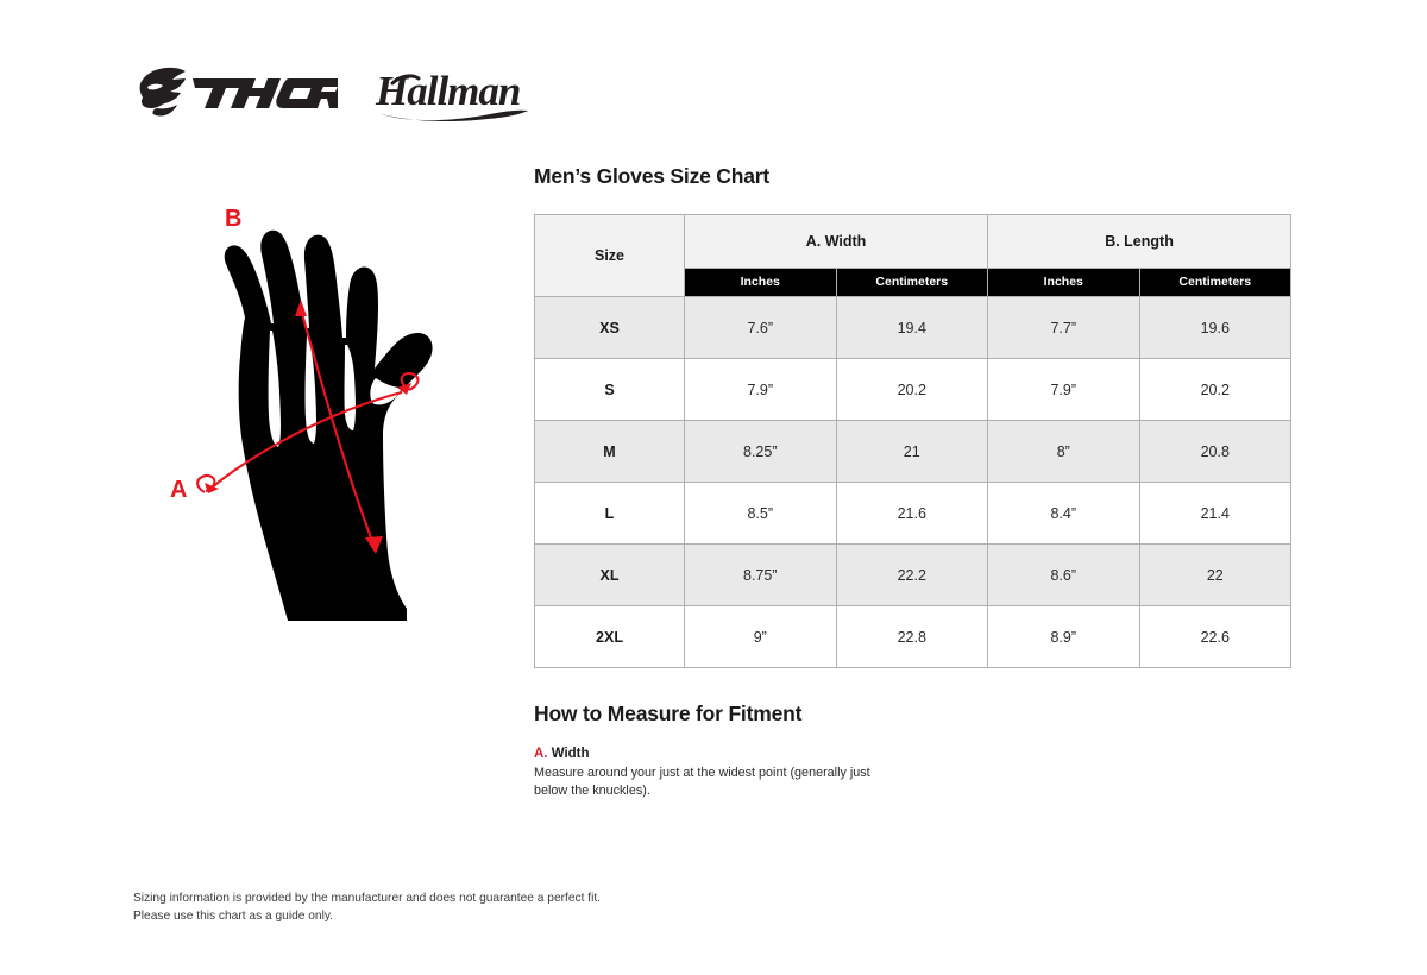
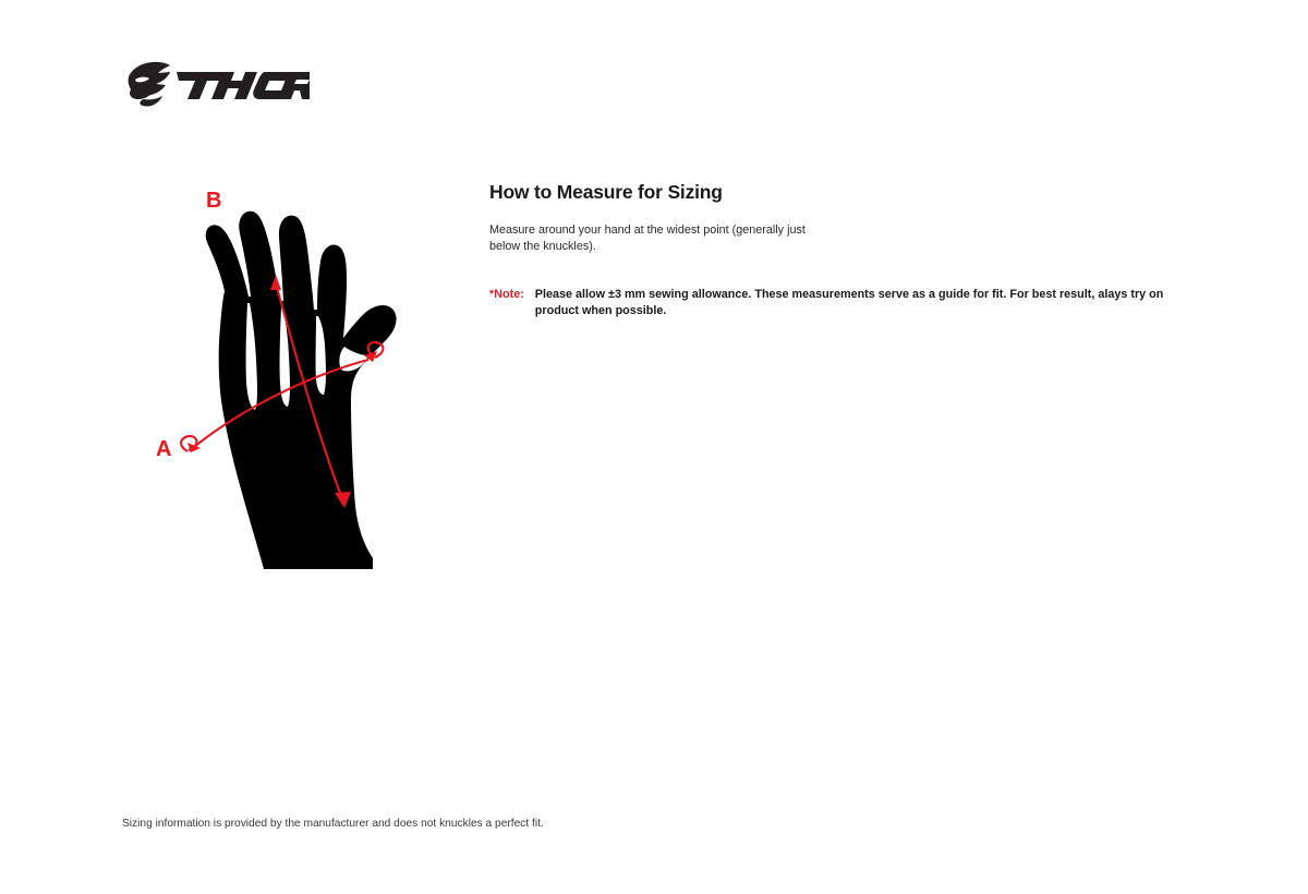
- Hallman
  B
  A
- Men’s Gloves Size Chart
- Size	A. Width	B. Length
- Inches	Centimeters	Inches	Centimeters
- XS	7.6”	19.4	7.7”	19.6
- S	7.9”	20.2	7.9”	20.2
- M	8.25”	21	8”	20.8
- L	8.5”	21.6	8.4”	21.4
- XL	8.75”	22.2	8.6”	22
- 2XL	9”	22.8	8.9”	22.6
- How to Measure for Fitment
+ How to Measure for Sizing
- A. Width
- Measure around your just at the widest point (generally just below the knuckles).
+ Measure around your hand at the widest point (generally just below the knuckles).
+ *Note:
+ Please allow ±3 mm sewing allowance. These measurements serve as a guide for fit. For best result, alays try on product when possible.
- Sizing information is provided by the manufacturer and does not guarantee a perfect fit.
+ Sizing information is provided by the manufacturer and does not knuckles a perfect fit.
- Please use this chart as a guide only.
